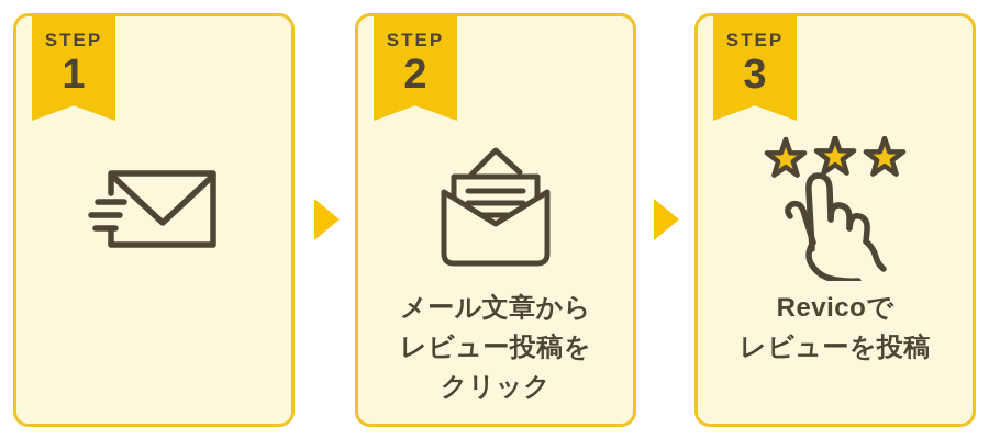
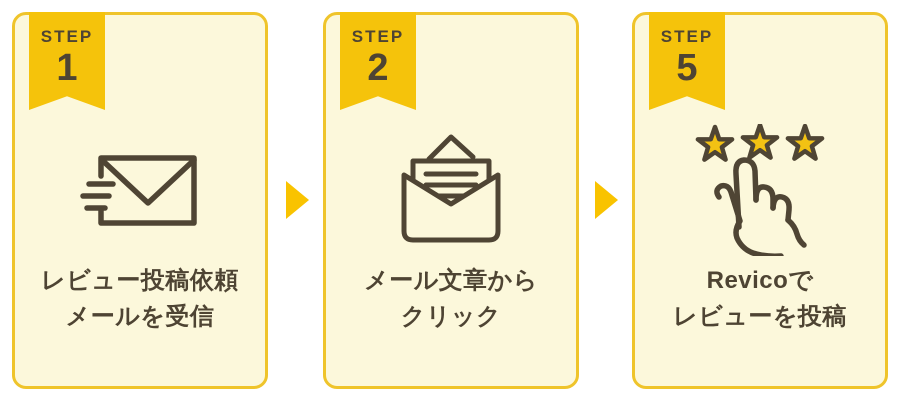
  STEP
  1
+ レビュー投稿依頼
+ メールを受信
  STEP
  2
  メール文章から
- レビュー投稿を
  クリック
  STEP
- 3
+ 5
  Revicoで
  レビューを投稿
